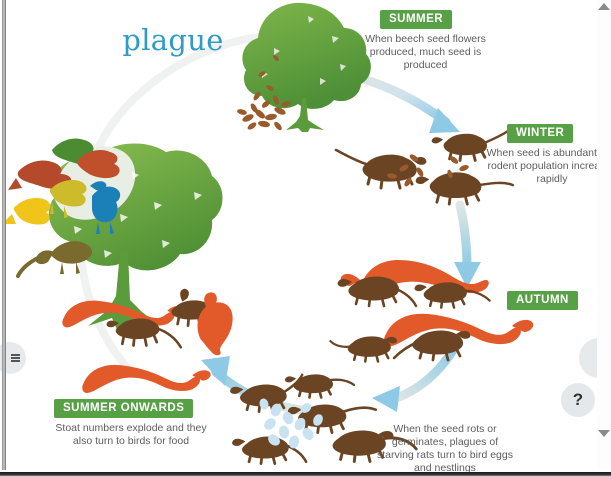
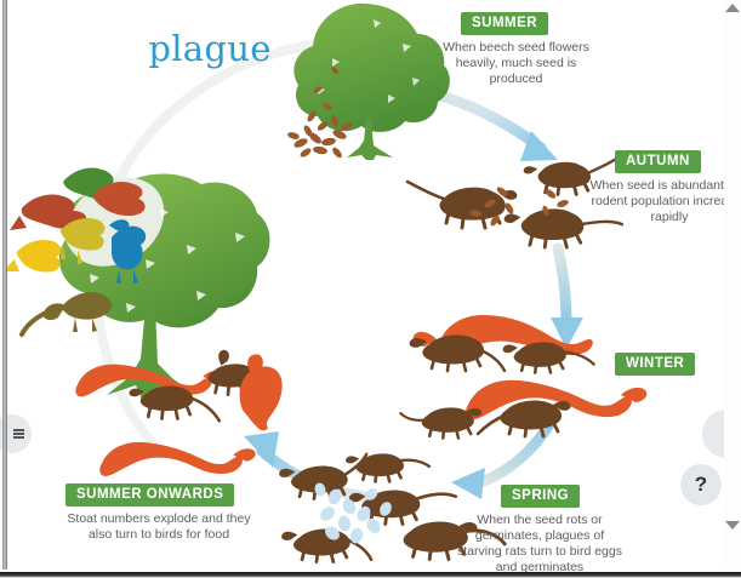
  plague
  SUMMER
- When beech seed flowers produced, much seed is produced
+ When beech seed flowers heavily, much seed is produced
- WINTER
+ AUTUMN
  When seed is abundant rodent population incre rapidly
- AUTUMN
+ WINTER
+ SPRING
- When the seed rots or germinates, plagues of starving rats turn to bird eggs and nestlings
+ When the seed rots or germinates, plagues of starving rats turn to bird eggs and germinates
  SUMMER ONWARDS
  Stoat numbers explode and they also turn to birds for food
  ?
